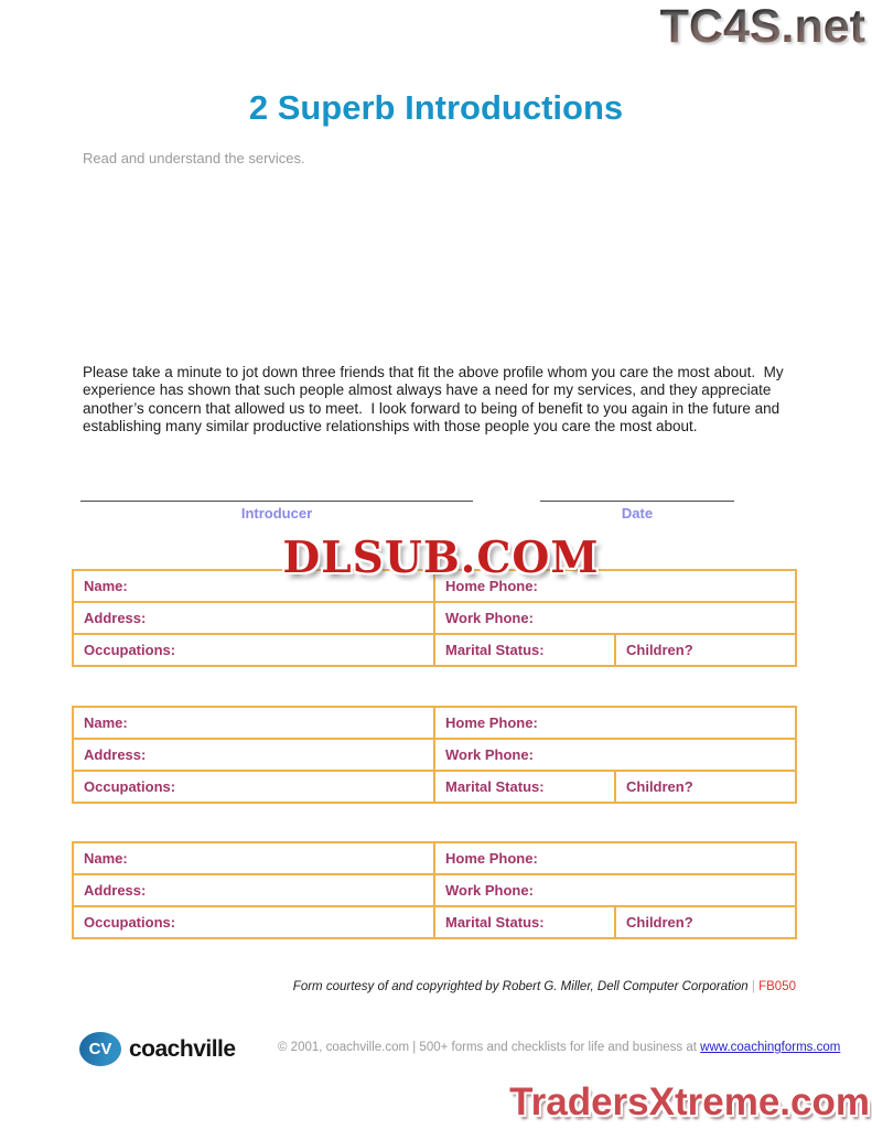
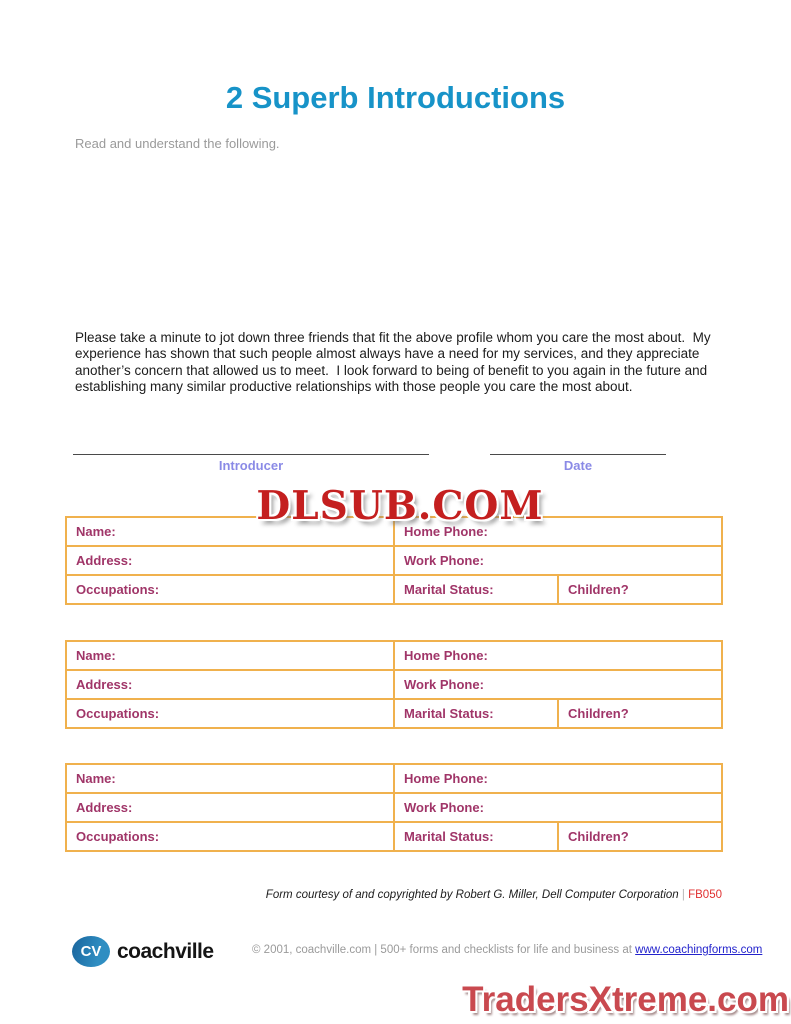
- TC4S.net
  2 Superb Introductions
- Read and understand the services.
+ Read and understand the following.
  Please take a minute to jot down three friends that fit the above profile whom you care the most about. My experience has shown that such people almost always have a need for my services, and they appreciate another’s concern that allowed us to meet. I look forward to being of benefit to you again in the future and establishing many similar productive relationships with those people you care the most about.
  Introducer
  Date
  DLSUB.COM
  Name:	Home Phone:
  Address:	Work Phone:
  Occupations:	Marital Status:	Children?
  Name:	Home Phone:
  Address:	Work Phone:
  Occupations:	Marital Status:	Children?
  Name:	Home Phone:
  Address:	Work Phone:
  Occupations:	Marital Status:	Children?
  Form courtesy of and copyrighted by Robert G. Miller, Dell Computer Corporation | FB050
  CV
  coachville
  © 2001, coachville.com | 500+ forms and checklists for life and business at www.coachingforms.com
  TradersXtreme.com
